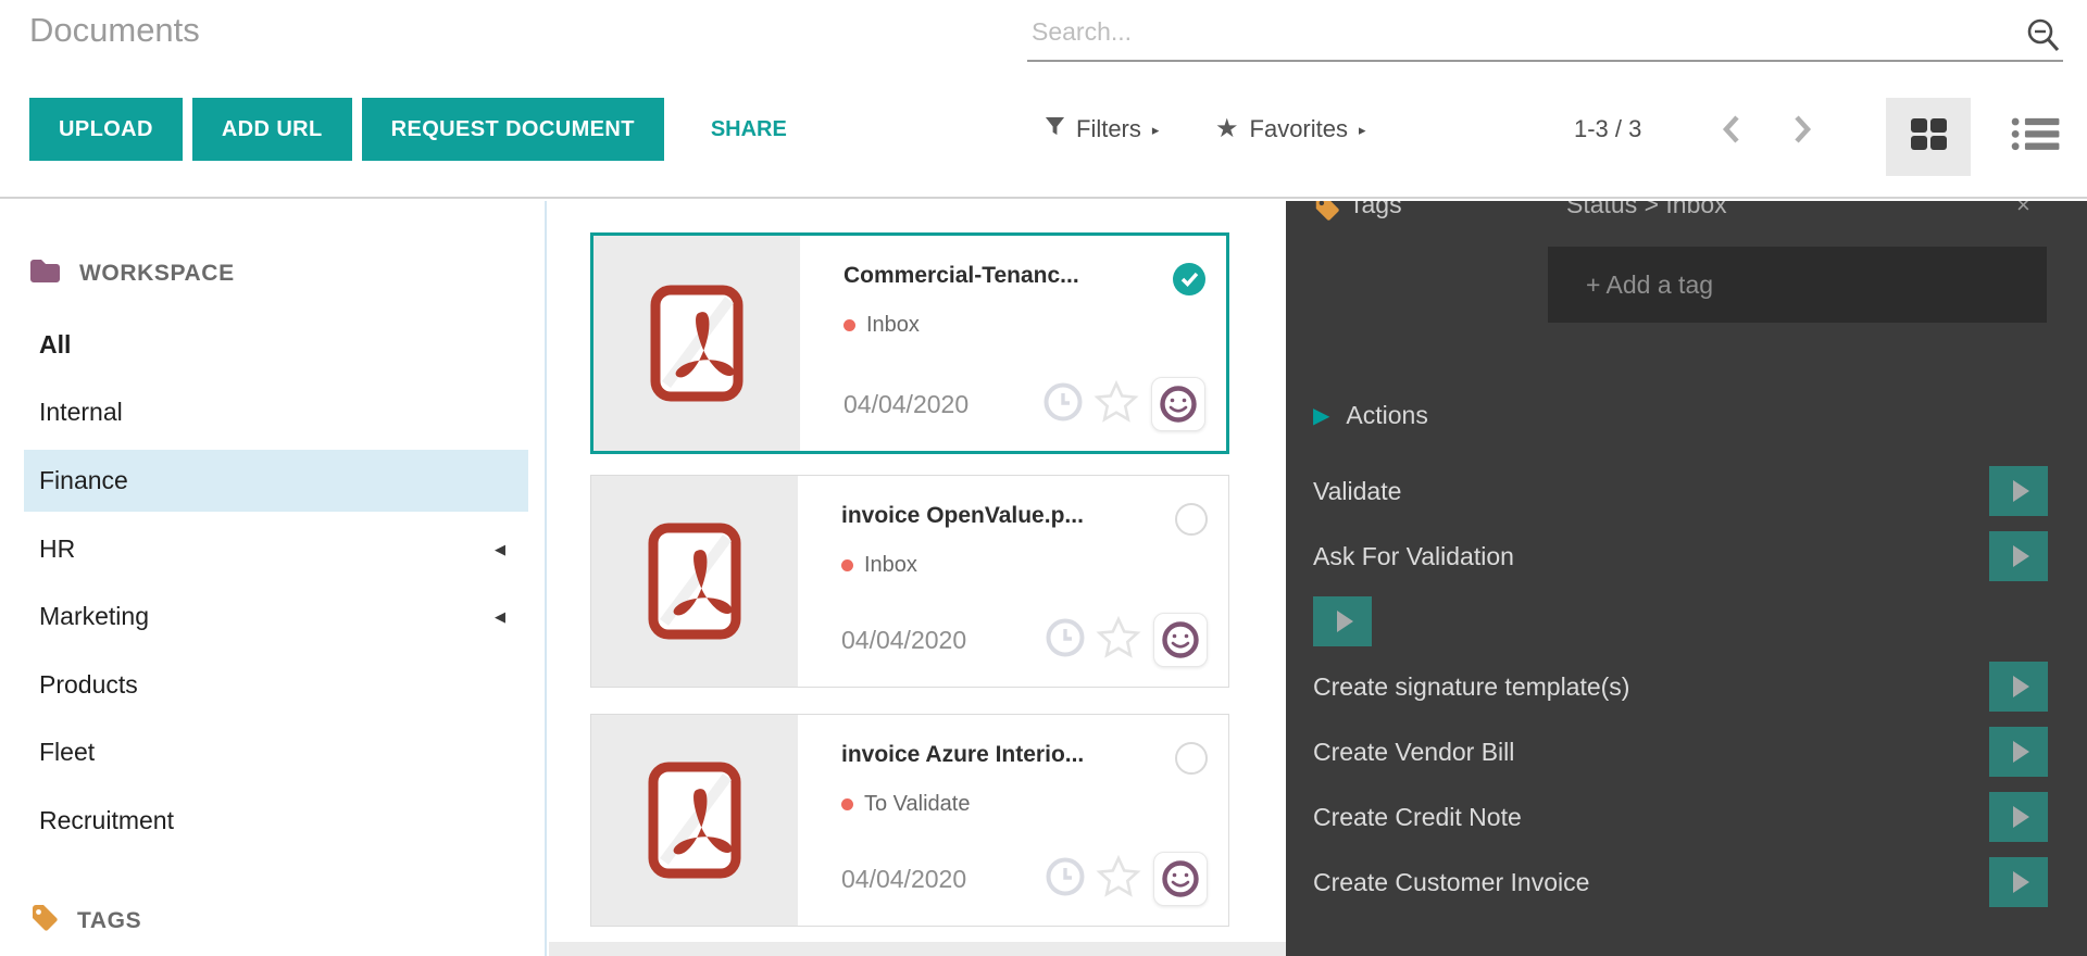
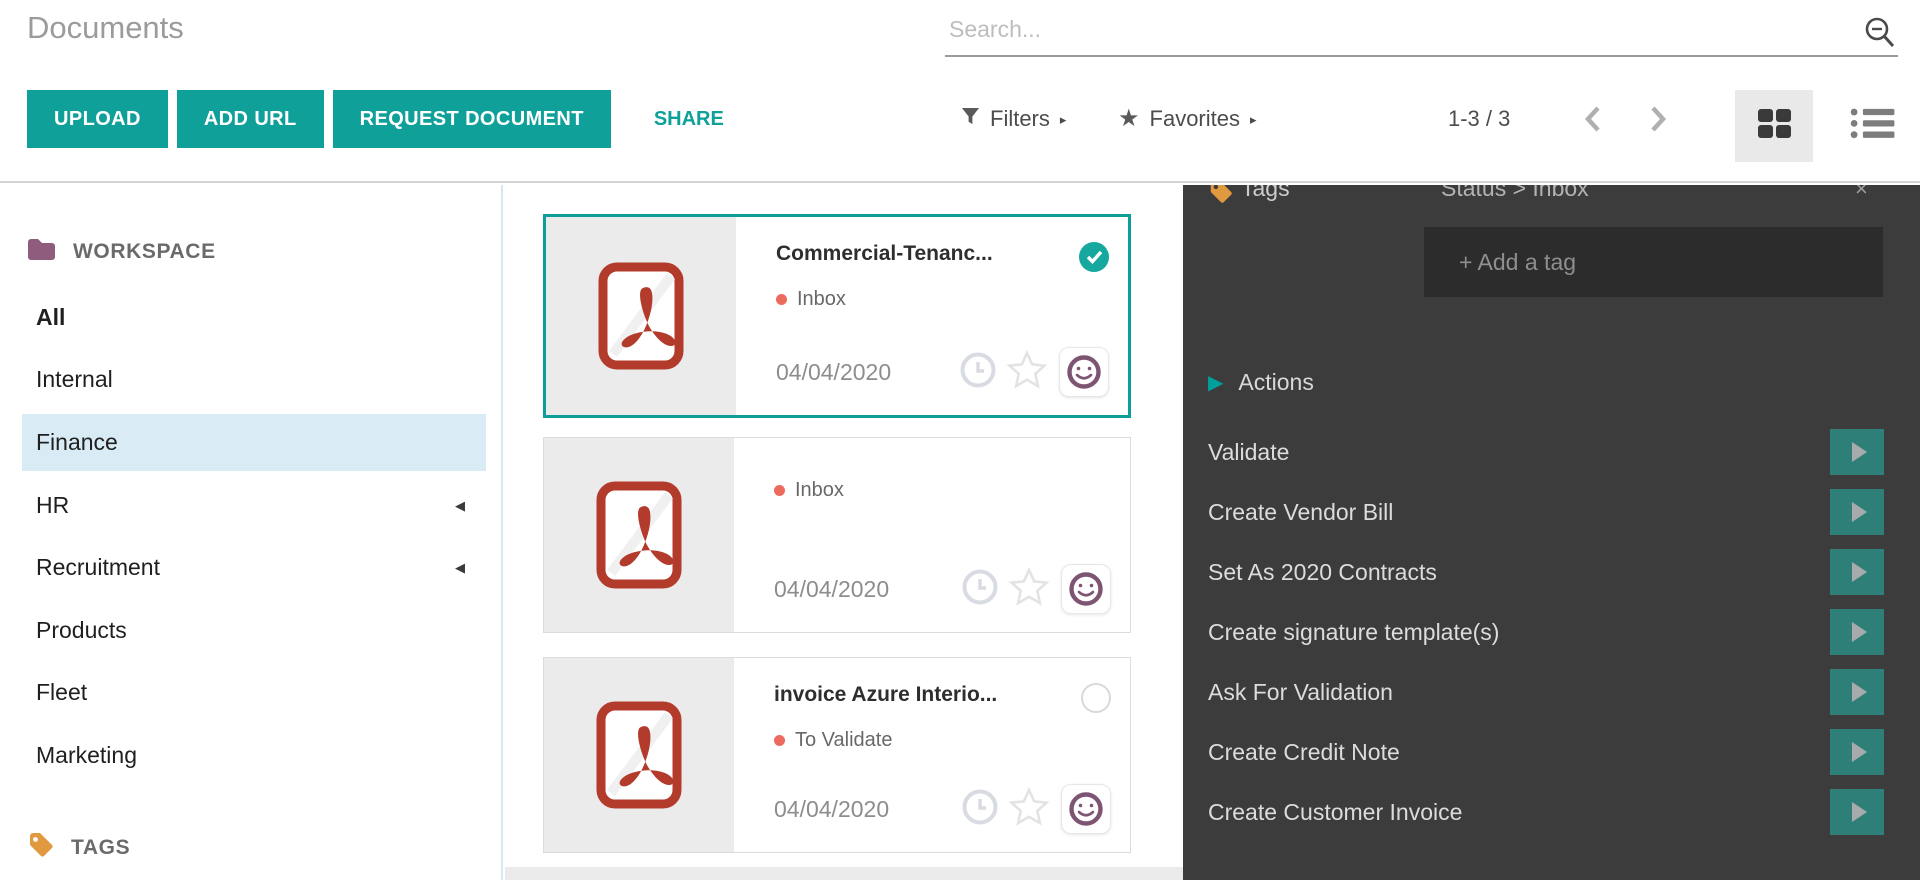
  Documents
  Search...
  UPLOAD
  ADD URL
  REQUEST DOCUMENT
  SHARE
  Filters
  ▸
  ★
  Favorites
  ▸
  1-3 / 3
  WORKSPACE
  All
  Internal
  Finance
  HR
  ◀
- Marketing
+ Recruitment
  ◀
  Products
  Fleet
- Recruitment
+ Marketing
  TAGS
  Commercial-Tenanc...
  Inbox
  04/04/2020
- invoice OpenValue.p...
  Inbox
  04/04/2020
  invoice Azure Interio...
  To Validate
  04/04/2020
  Tags
  Status > Inbox
  ×
  + Add a tag
  ▶
  Actions
  Validate
- Ask For Validation
+ Create Vendor Bill
+ Set As 2020 Contracts
  Create signature template(s)
- Create Vendor Bill
+ Ask For Validation
  Create Credit Note
  Create Customer Invoice
